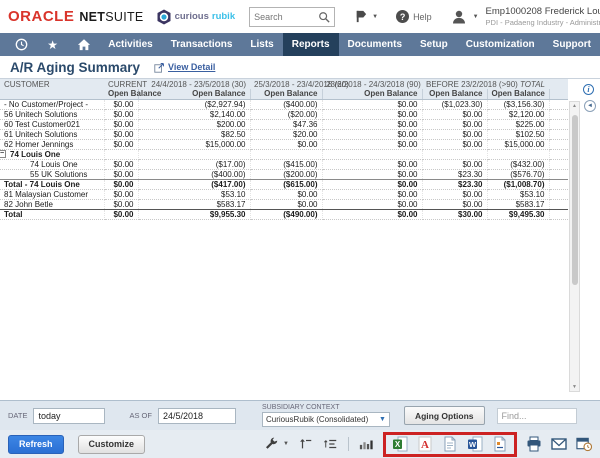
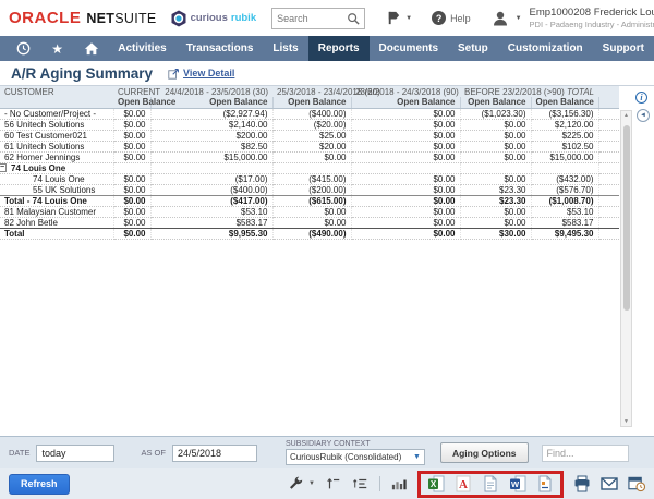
  ORACLE
  NETSUITE
  curious
  rubik
  Search
  ?
  Help
  Emp1000208 Frederick Lo
  PDI - Padaeng Industry - Administ
  ★
  Activities
  Transactions
  Lists
  Reports
  Documents
  Setup
  Customization
  Support
  A/R Aging Summary
  View Detail
  CUSTOMER	CURRENT	24/4/2018 - 23/5/2018 (30)	25/3/2018 - 23/4/20	23/2/2018 - 24/3/2018 (90)	BEFORE 23/2/2018 (>90)	TOTAL
  	Open Balance	Open Balance	Open Balance	Open Balance	Open Balance	Open Balance
  - No Customer/Project -	$0.00	($2,927.94)	($400.00)	$0.00	($1,023.30)	($3,156.30)
  56 Unitech Solutions	$0.00	$2,140.00	($20.00)	$0.00	$0.00	$2,120.00
- 60 Test Customer021	$0.00	$200.00	$47.36	$0.00	$0.00	$225.00
+ 60 Test Customer021	$0.00	$200.00	$25.00	$0.00	$0.00	$225.00
  61 Unitech Solutions	$0.00	$82.50	$20.00	$0.00	$0.00	$102.50
  62 Homer Jennings	$0.00	$15,000.00	$0.00	$0.00	$0.00	$15,000.00
  74 Louis One
  74 Louis One	$0.00	($17.00)	($415.00)	$0.00	$0.00	($432.00)
  55 UK Solutions	$0.00	($400.00)	($200.00)	$0.00	$23.30	($576.70)
  Total - 74 Louis One	$0.00	($417.00)	($615.00)	$0.00	$23.30	($1,008.70)
  81 Malaysian Customer	$0.00	$53.10	$0.00	$0.00	$0.00	$53.10
  82 John Betle	$0.00	$583.17	$0.00	$0.00	$0.00	$583.17
  Total	$0.00	$9,955.30	($490.00)	$0.00	$30.00	$9,495.30
  i
  DATE
  today
  AS OF
  24/5/2018
  CuriousRubik (Consolidated)
  Aging Options
  Find...
  Refresh
- Customize
  X
  A
  W
